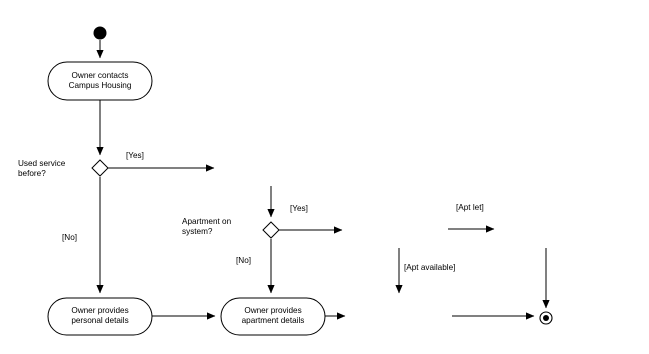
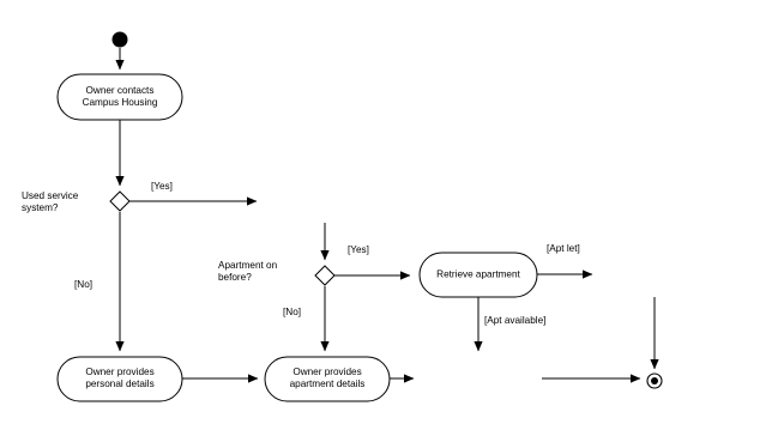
  Owner contacts
  Campus Housing
  Used service
- before?
+ system?
  [Yes]
  [No]
  Apartment on
- system?
+ before?
  [Yes]
  [No]
+ Retrieve apartment
  [Apt let]
  [Apt available]
  Owner provides
  personal details
  Owner provides
  apartment details
